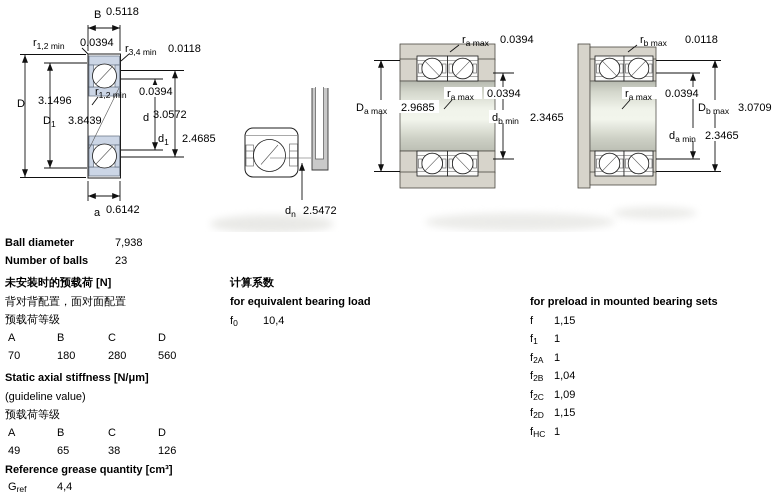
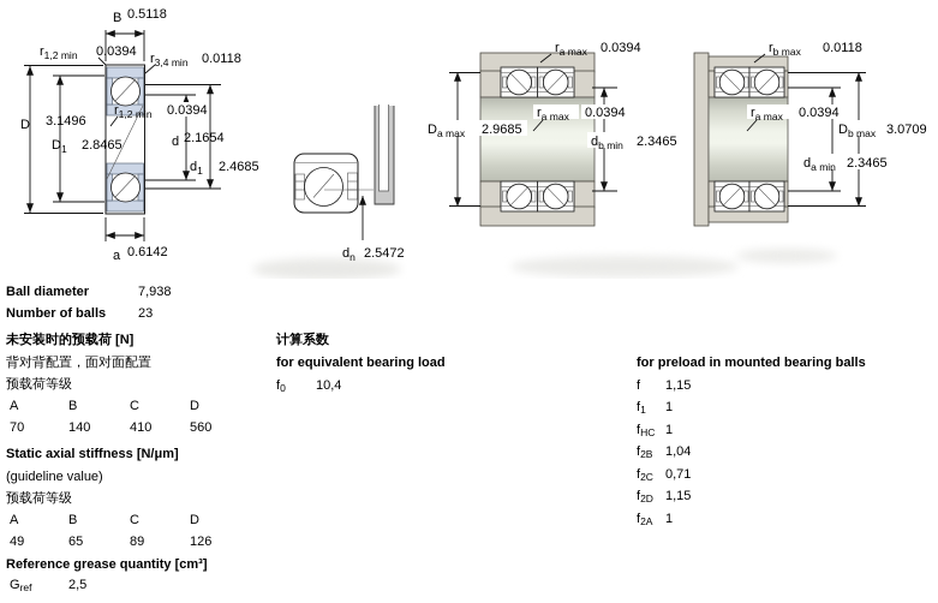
  B 0.5118
  r1,2 min 0.0394
  r3,4 min 0.0118
  D 3.1496
- D1 3.8439
+ D1 2.8465
  r1,2 min 0.0394
- d 3.0572
+ d 2.1654
  d1 2.4685
  a 0.6142
  dn 2.5472
  ra max 0.0394
  ra max 0.0394
  Da max 2.9685
  db min 2.3465
  rb max 0.0118
  ra max 0.0394
  Db max 3.0709
  da min 2.3465
  Ball diameter
  7,938
  Number of balls
  23
  未安装时的预载荷 [N]
  背对背配置，面对面配置
  预载荷等级
  A
  B
  C
  D
  70
- 180
+ 140
- 280
+ 410
  560
  Static axial stiffness [N/μm]
  (guideline value)
  预载荷等级
  A
  B
  C
  D
  49
  65
- 38
+ 89
  126
  Reference grease quantity [cm³]
  Gref
- 4,4
+ 2,5
  计算系数
  for equivalent bearing load
  f0
  10,4
- for preload in mounted bearing sets
+ for preload in mounted bearing balls
  f
  1,15
  f1
  1
- f2A
+ fHC
  1
  f2B
  1,04
  f2C
- 1,09
+ 0,71
  f2D
  1,15
- fHC
+ f2A
  1
